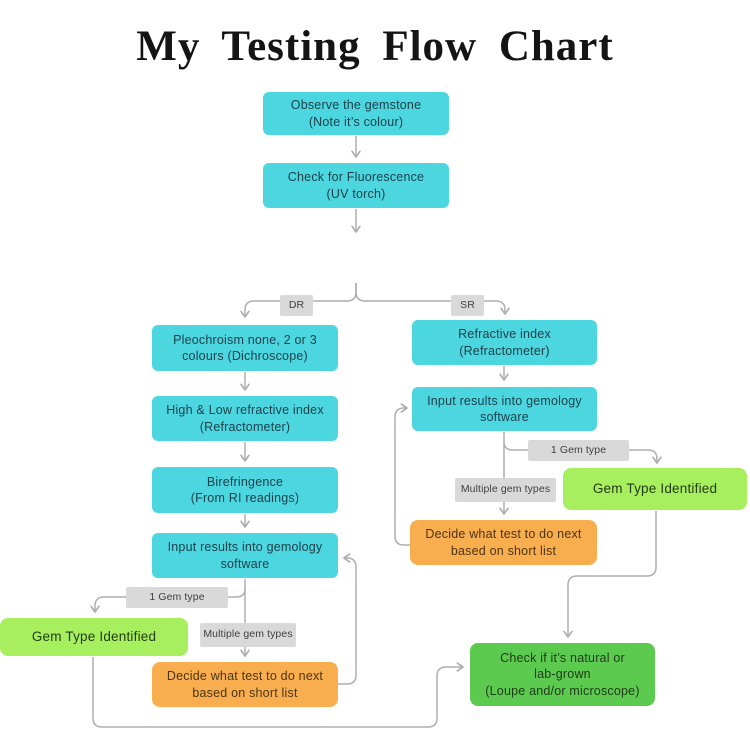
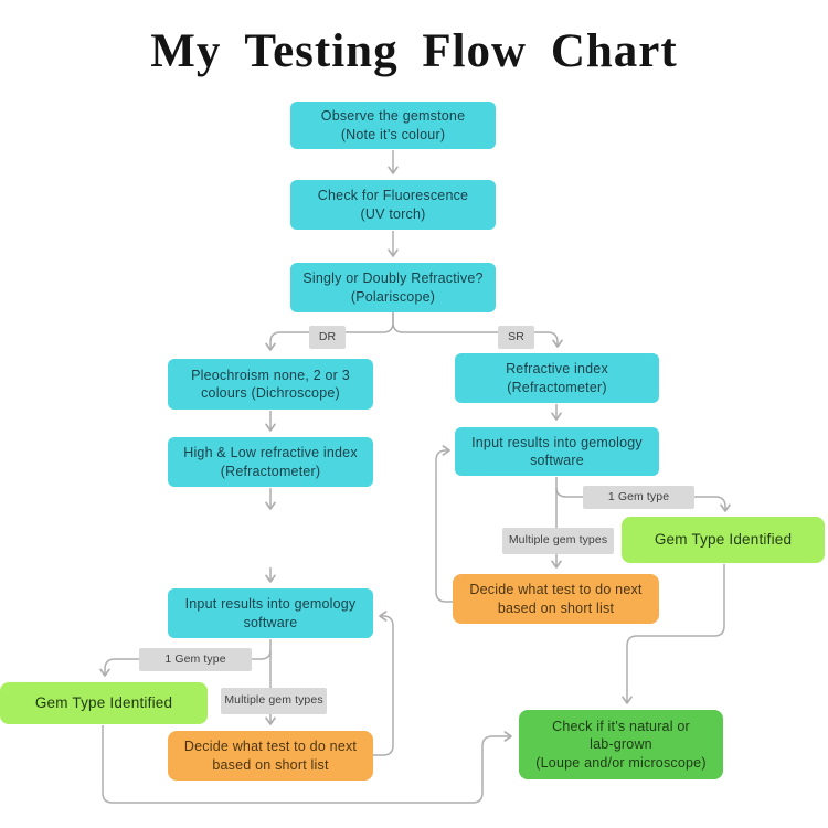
  My Testing Flow Chart
  Observe the gemstone
  (Note it’s colour)
  Check for Fluorescence
  (UV torch)
+ Singly or Doubly Refractive?
+ (Polariscope)
  DR
  SR
  Pleochroism none, 2 or 3
  colours (Dichroscope)
  High & Low refractive index
  (Refractometer)
- Birefringence
- (From RI readings)
  Input results into gemology
  software
  1 Gem type
  Gem Type Identified
  Multiple gem types
  Decide what test to do next
  based on short list
  Refractive index
  (Refractometer)
  Input results into gemology
  software
  1 Gem type
  Gem Type Identified
  Multiple gem types
  Decide what test to do next
  based on short list
  Check if it’s natural or
  lab-grown
  (Loupe and/or microscope)
